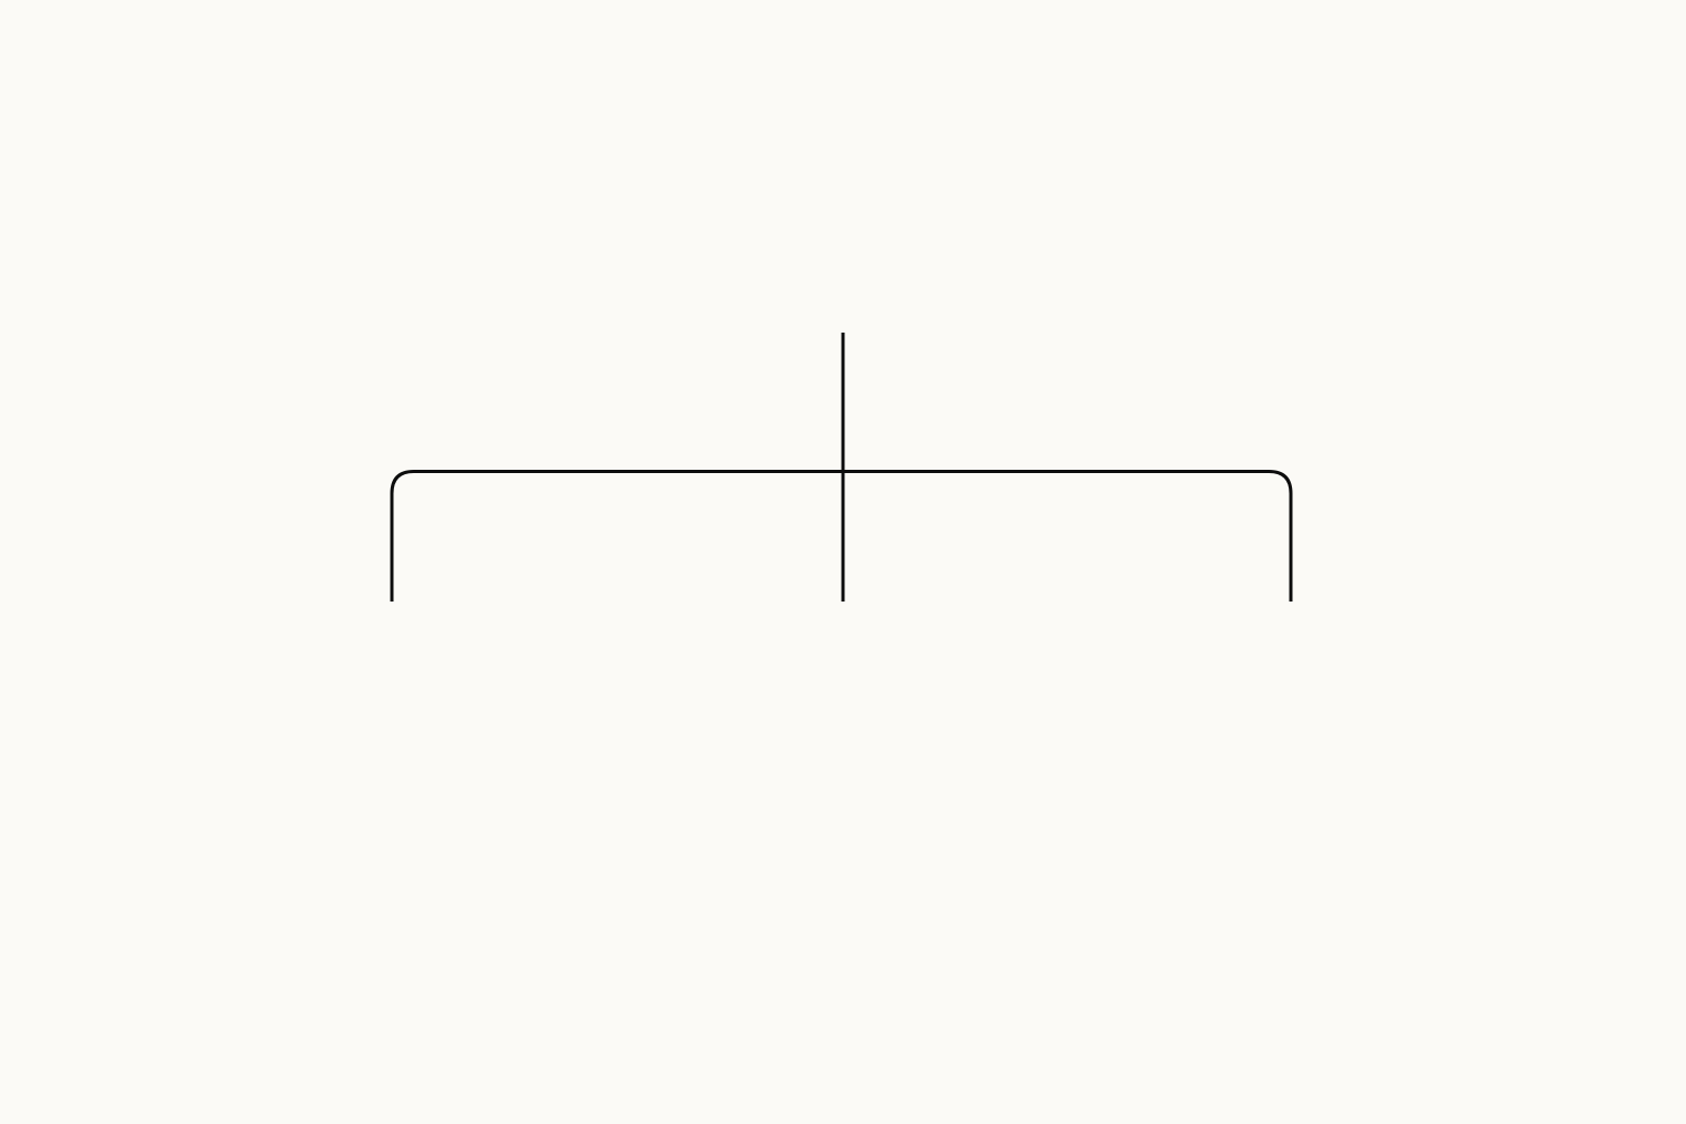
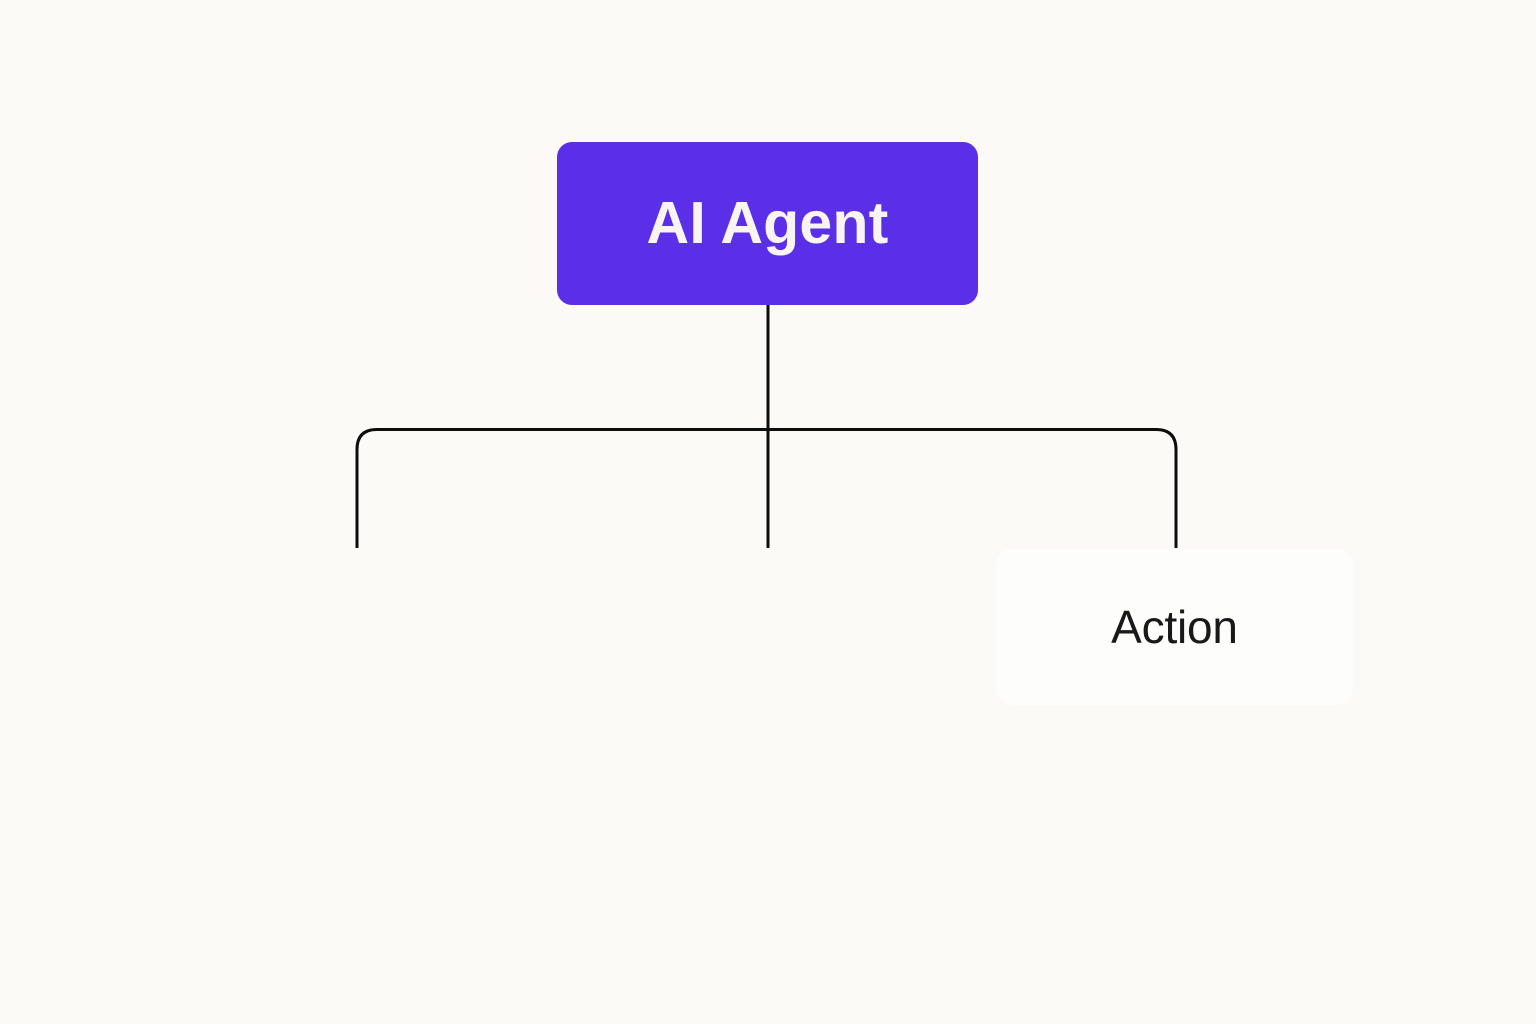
+ AI Agent
+ Action
